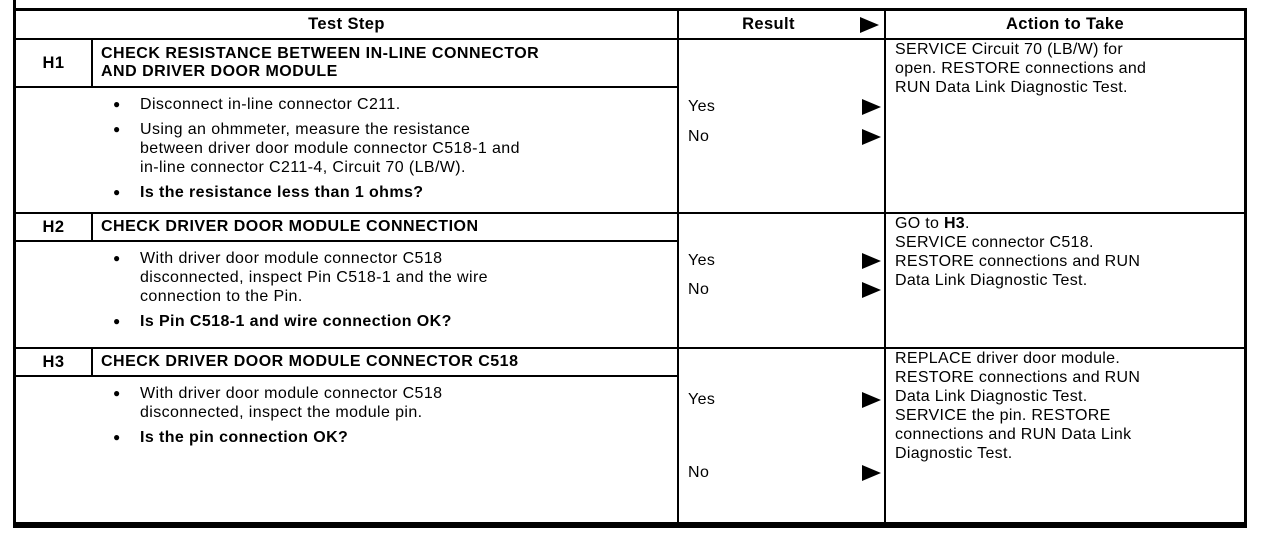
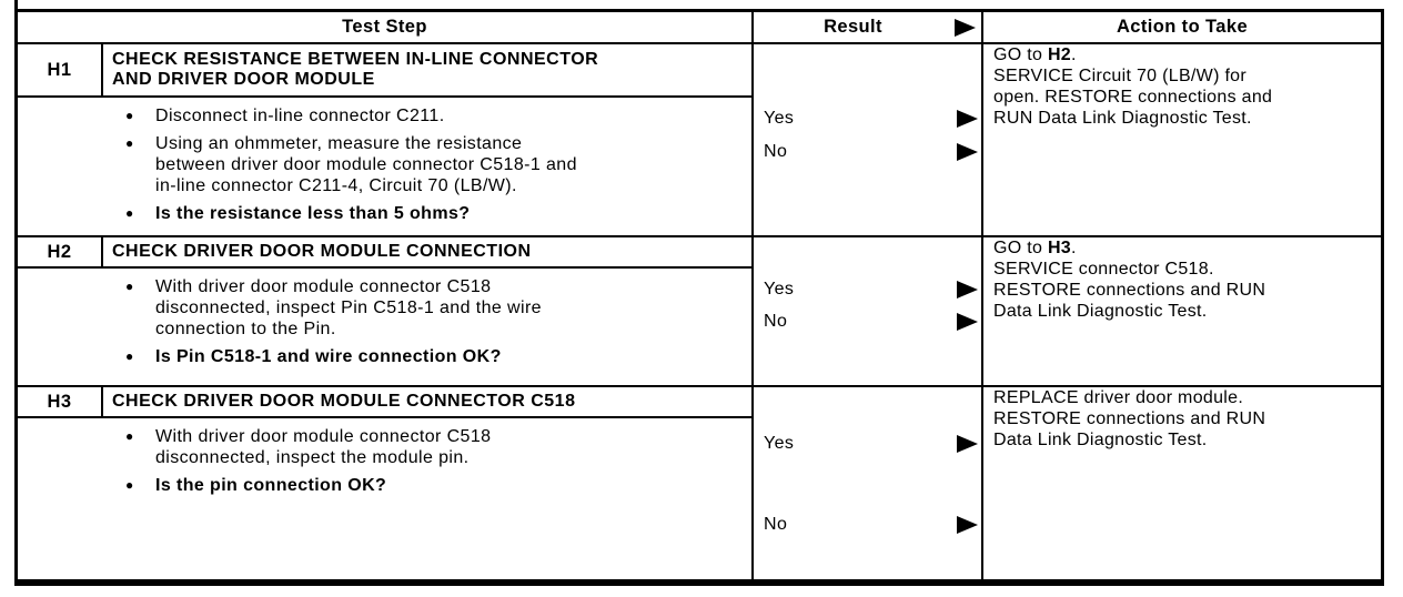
  Test Step
  Result
  Action to Take
  H1
  CHECK RESISTANCE BETWEEN IN-LINE CONNECTOR
  AND DRIVER DOOR MODULE
  ●
  Disconnect in-line connector C211.
  ●
  Using an ohmmeter, measure the resistance
  between driver door module connector C518-1 and
  in-line connector C211-4, Circuit 70 (LB/W).
  ●
- Is the resistance less than 1 ohms?
+ Is the resistance less than 5 ohms?
  Yes
  No
+ GO to H2.
  SERVICE Circuit 70 (LB/W) for
  open. RESTORE connections and
  RUN Data Link Diagnostic Test.
  H2
  CHECK DRIVER DOOR MODULE CONNECTION
  ●
  With driver door module connector C518
  disconnected, inspect Pin C518-1 and the wire
  connection to the Pin.
  ●
  Is Pin C518-1 and wire connection OK?
  Yes
  No
  GO to H3.
  SERVICE connector C518.
  RESTORE connections and RUN
  Data Link Diagnostic Test.
  H3
  CHECK DRIVER DOOR MODULE CONNECTOR C518
  ●
  With driver door module connector C518
  disconnected, inspect the module pin.
  ●
  Is the pin connection OK?
  Yes
  No
  REPLACE driver door module.
  RESTORE connections and RUN
  Data Link Diagnostic Test.
- SERVICE the pin. RESTORE
- connections and RUN Data Link
- Diagnostic Test.
